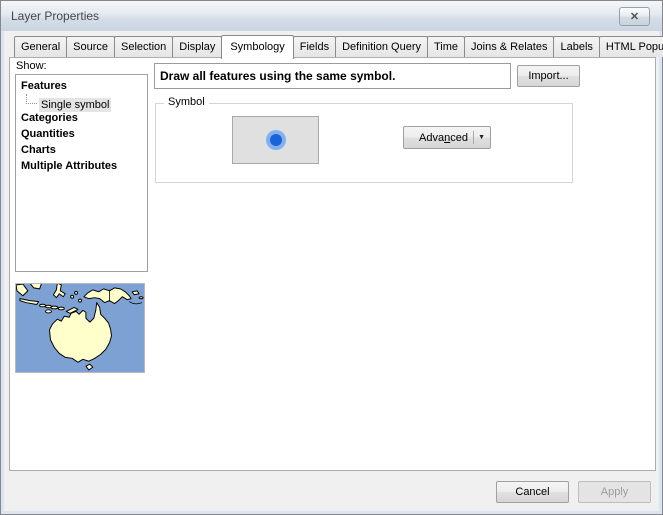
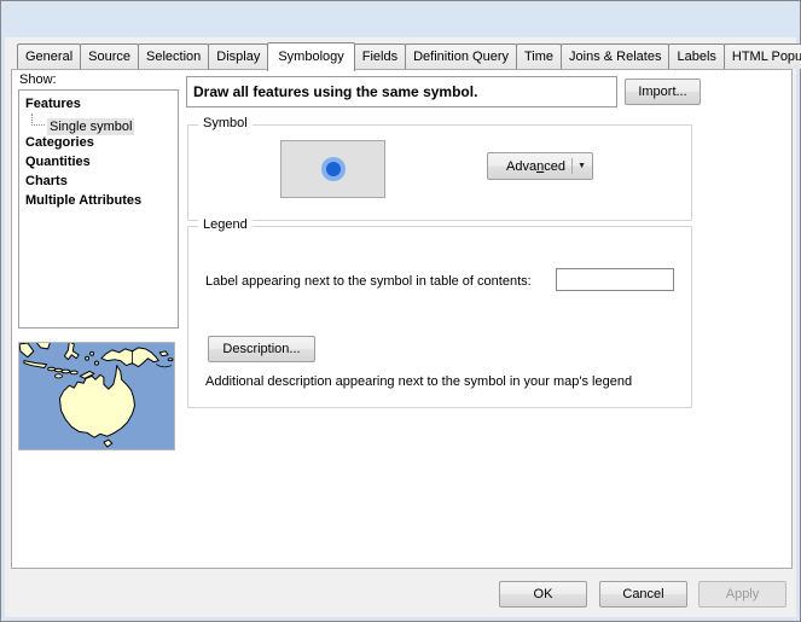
- Layer Properties
- ✕
  General
  Source
  Selection
  Display
  Symbology
  Fields
  Definition Query
  Time
  Joins & Relates
  Labels
  HTML Popu
  Show:
  Features
  Single symbol
  Categories
  Quantities
  Charts
  Multiple Attributes
  Draw all features using the same symbol.
  Import...
  Symbol
  Advanced
+ Legend
+ Label appearing next to the symbol in table of contents:
+ Description...
+ Additional description appearing next to the symbol in your map's legend
+ OK
  Cancel
  Apply
